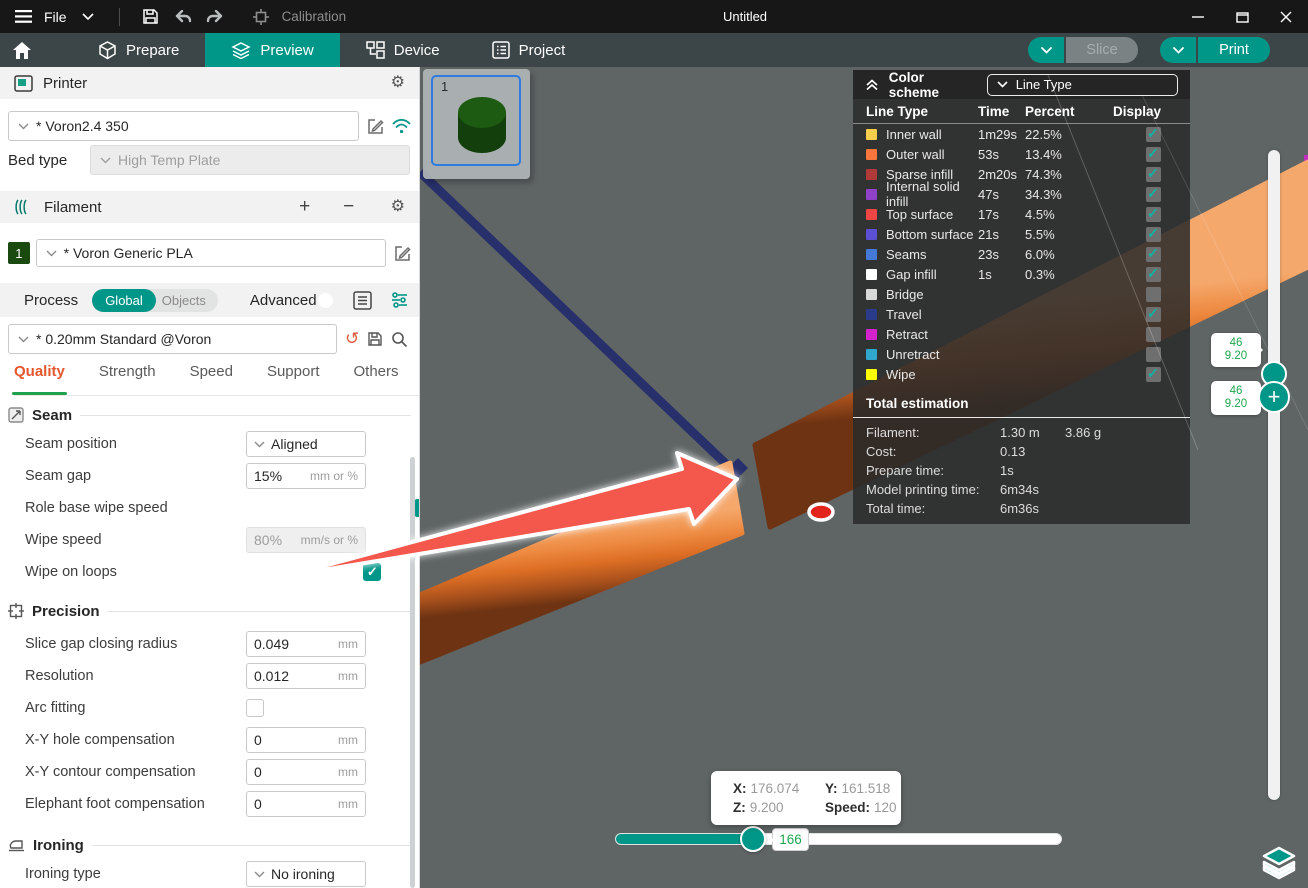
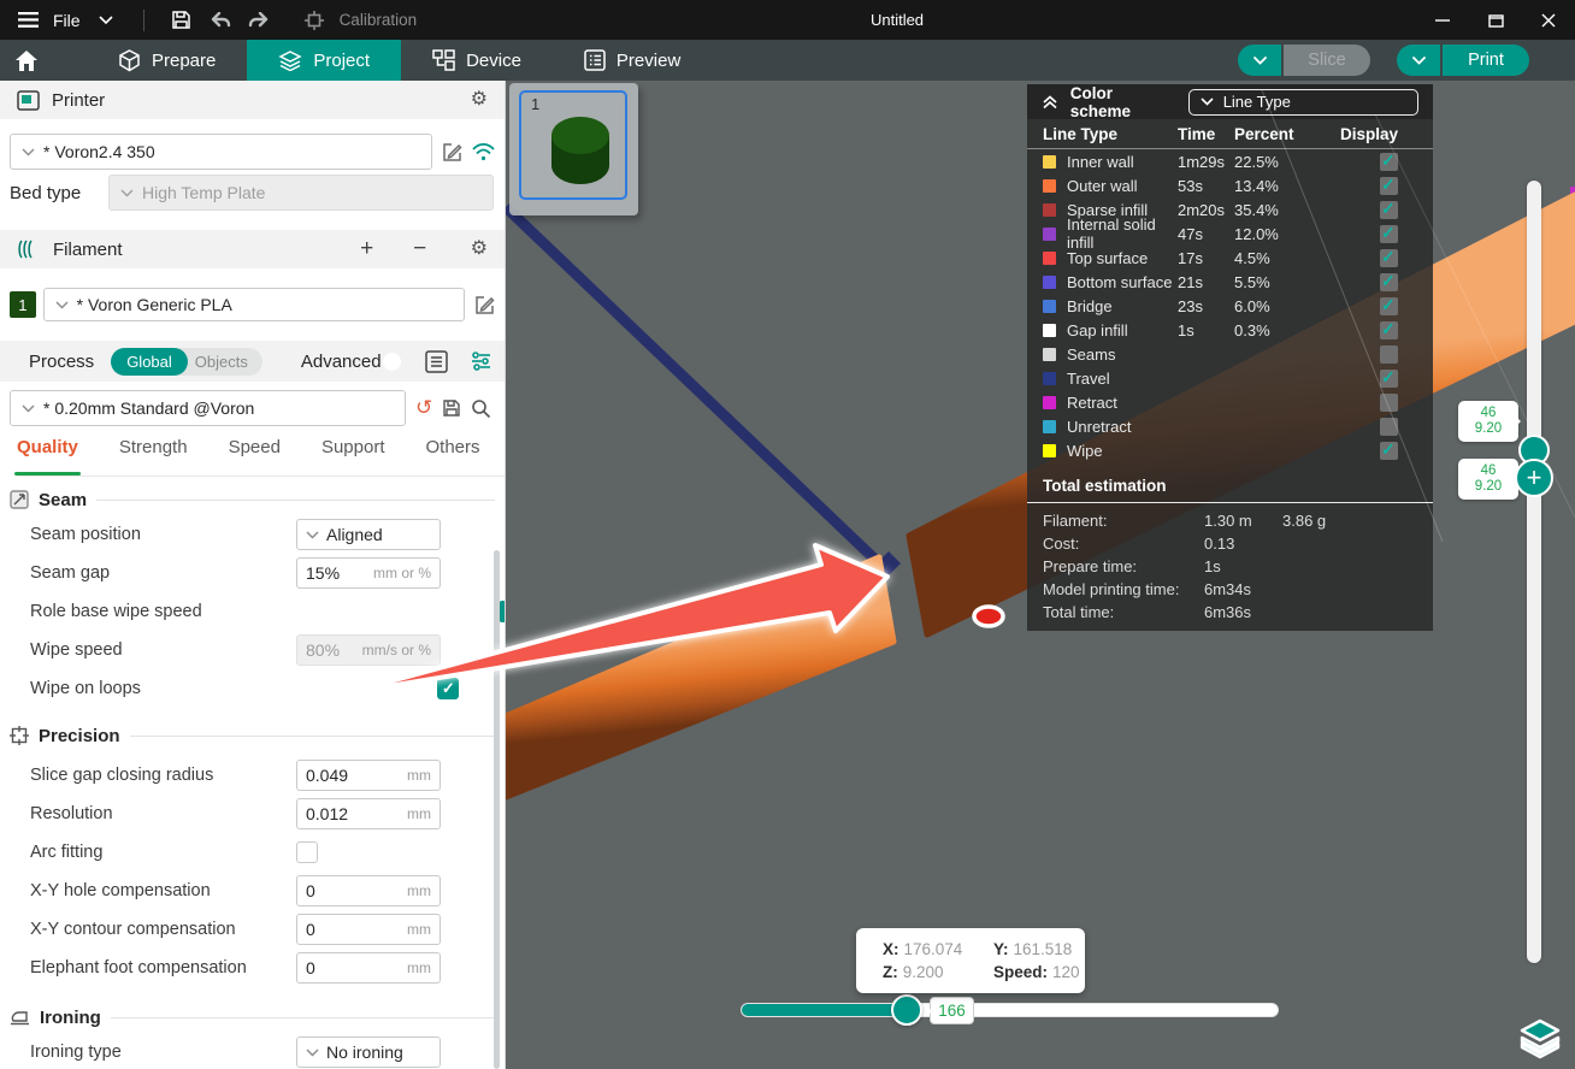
  File
  Calibration
  Untitled
  Prepare
- Preview
+ Project
  Device
- Project
+ Preview
  Slice
  Print
  Printer
  ⚙
  * Voron2.4 350
  Bed type
  High Temp Plate
  Filament
  +
  −
  ⚙
  1
  * Voron Generic PLA
  Process
  Global
  Objects
  Advanced
  * 0.20mm Standard @Voron
  ↺
  Quality
  Strength
  Speed
  Support
  Others
  Seam
  Seam position
  Aligned
  Seam gap
  15%
  mm or %
  Role base wipe speed
  Wipe speed
  80%
  mm/s or %
  Wipe on loops
  Precision
  Slice gap closing radius
  0.049
  mm
  Resolution
  0.012
  mm
  Arc fitting
  X-Y hole compensation
  0
  mm
  X-Y contour compensation
  0
  mm
  Elephant foot compensation
  0
  mm
  Ironing
  Ironing type
  No ironing
  1
  Color scheme
  Line Type
  Line Type
  Time
  Percent
  Disply
  Inner wall
  1m29s
  22.5%
  Outer wall
  53s
  13.4%
  Sparse infill
  2m20s
- 74.3%
+ 35.4%
  Internal solid infill
  47s
- 34.3%
+ 12.0%
  Top surface
  17s
  4.5%
  Bottom surface
  21s
  5.5%
- Seams
+ Bridge
  23s
  6.0%
  Gap infill
  1s
  0.3%
- Bridge
+ Seams
  Travel
  Retract
  Unretract
  Wipe
  Total estimation
  Filament:
  1.30 m
  3.86 g
  Cost:
  0.13
  Prepare time:
  1s
  Model printing time:
  6m34s
  Total time:
  6m36s
  46
  9.20
  46
  9.20
  +
  166
  X:
  176.074
  Y:
  161.518
  Z:
  9.200
  Speed:
  120
